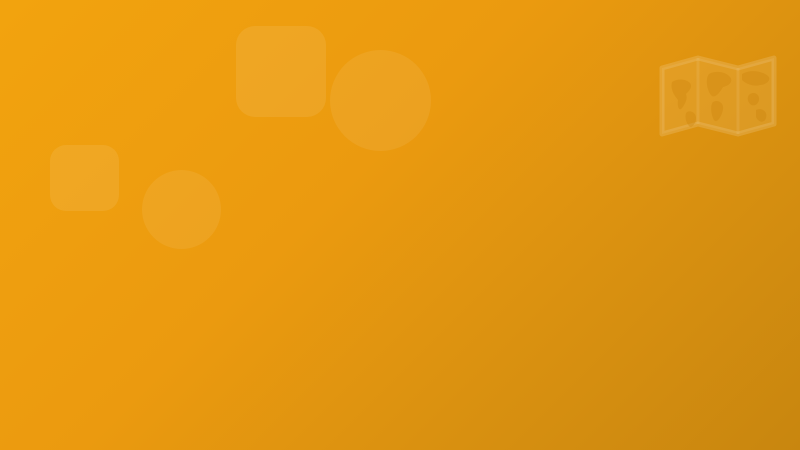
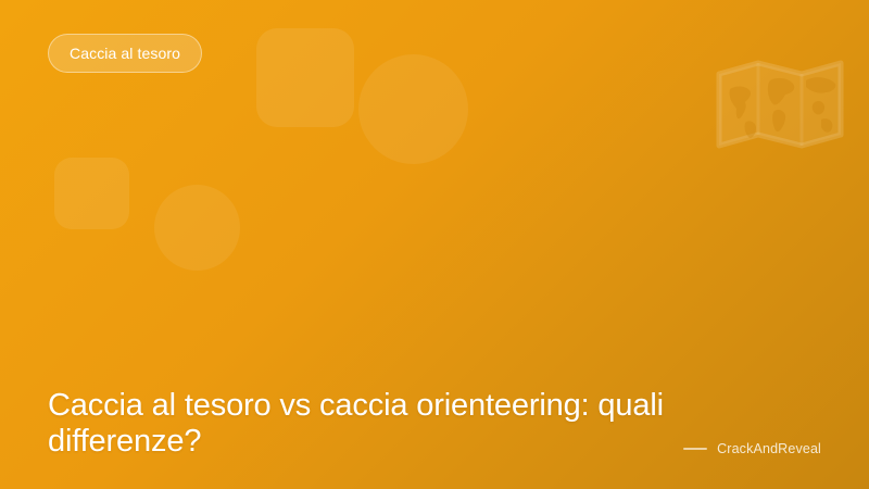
+ Caccia al tesoro
+ Caccia al tesoro vs caccia orienteering: quali differenze?
+ CrackAndReveal
